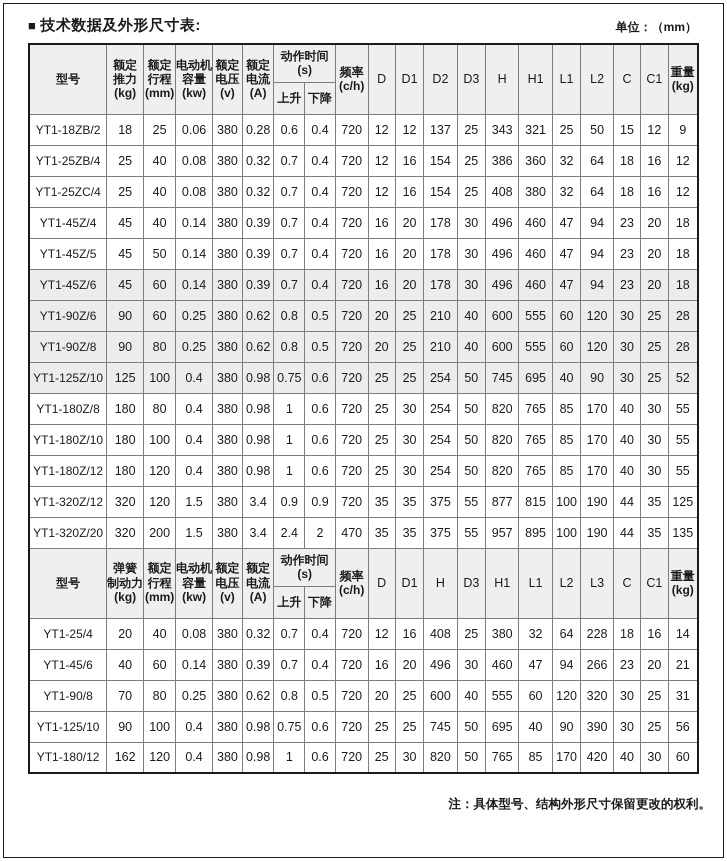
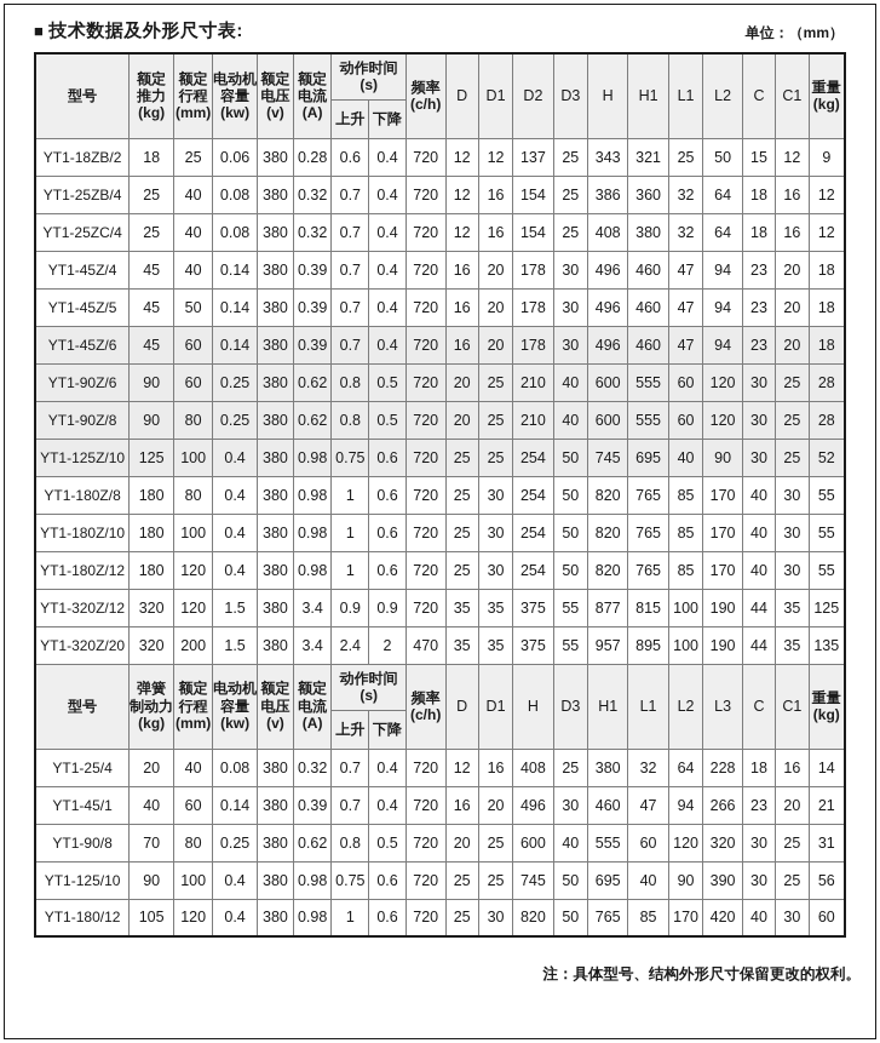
  ■ 技术数据及外形尺寸表:
  单位：（mm）
  型号	额定 推力 (kg)	额定 行程 (mm)	电动机 容量 (kw)	额定 电压 (v)	额定 电流 (A)	动作时间 (s)	频率 (c/h)	D	D1	D2	D3	H	H1	L1	L2	C	C1	重量 (kg)
  上升	下降
  YT1-18ZB/2	18	25	0.06	380	0.28	0.6	0.4	720	12	12	137	25	343	321	25	50	15	12	9
  YT1-25ZB/4	25	40	0.08	380	0.32	0.7	0.4	720	12	16	154	25	386	360	32	64	18	16	12
  YT1-25ZC/4	25	40	0.08	380	0.32	0.7	0.4	720	12	16	154	25	408	380	32	64	18	16	12
  YT1-45Z/4	45	40	0.14	380	0.39	0.7	0.4	720	16	20	178	30	496	460	47	94	23	20	18
  YT1-45Z/5	45	50	0.14	380	0.39	0.7	0.4	720	16	20	178	30	496	460	47	94	23	20	18
  YT1-45Z/6	45	60	0.14	380	0.39	0.7	0.4	720	16	20	178	30	496	460	47	94	23	20	18
  YT1-90Z/6	90	60	0.25	380	0.62	0.8	0.5	720	20	25	210	40	600	555	60	120	30	25	28
  YT1-90Z/8	90	80	0.25	380	0.62	0.8	0.5	720	20	25	210	40	600	555	60	120	30	25	28
  YT1-125Z/10	125	100	0.4	380	0.98	0.75	0.6	720	25	25	254	50	745	695	40	90	30	25	52
  YT1-180Z/8	180	80	0.4	380	0.98	1	0.6	720	25	30	254	50	820	765	85	170	40	30	55
  YT1-180Z/10	180	100	0.4	380	0.98	1	0.6	720	25	30	254	50	820	765	85	170	40	30	55
  YT1-180Z/12	180	120	0.4	380	0.98	1	0.6	720	25	30	254	50	820	765	85	170	40	30	55
  YT1-320Z/12	320	120	1.5	380	3.4	0.9	0.9	720	35	35	375	55	877	815	100	190	44	35	125
  YT1-320Z/20	320	200	1.5	380	3.4	2.4	2	470	35	35	375	55	957	895	100	190	44	35	135
  型号	弹簧 制动力 (kg)	额定 行程 (mm)	电动机 容量 (kw)	额定 电压 (v)	额定 电流 (A)	动作时间 (s)	频率 (c/h)	D	D1	H	D3	H1	L1	L2	L3	C	C1	重量 (kg)
  上升	下降
  YT1-25/4	20	40	0.08	380	0.32	0.7	0.4	720	12	16	408	25	380	32	64	228	18	16	14
- YT1-45/6	40	60	0.14	380	0.39	0.7	0.4	720	16	20	496	30	460	47	94	266	23	20	21
+ YT1-45/1	40	60	0.14	380	0.39	0.7	0.4	720	16	20	496	30	460	47	94	266	23	20	21
  YT1-90/8	70	80	0.25	380	0.62	0.8	0.5	720	20	25	600	40	555	60	120	320	30	25	31
  YT1-125/10	90	100	0.4	380	0.98	0.75	0.6	720	25	25	745	50	695	40	90	390	30	25	56
- YT1-180/12	162	120	0.4	380	0.98	1	0.6	720	25	30	820	50	765	85	170	420	40	30	60
+ YT1-180/12	105	120	0.4	380	0.98	1	0.6	720	25	30	820	50	765	85	170	420	40	30	60
  注：具体型号、结构外形尺寸保留更改的权利。
